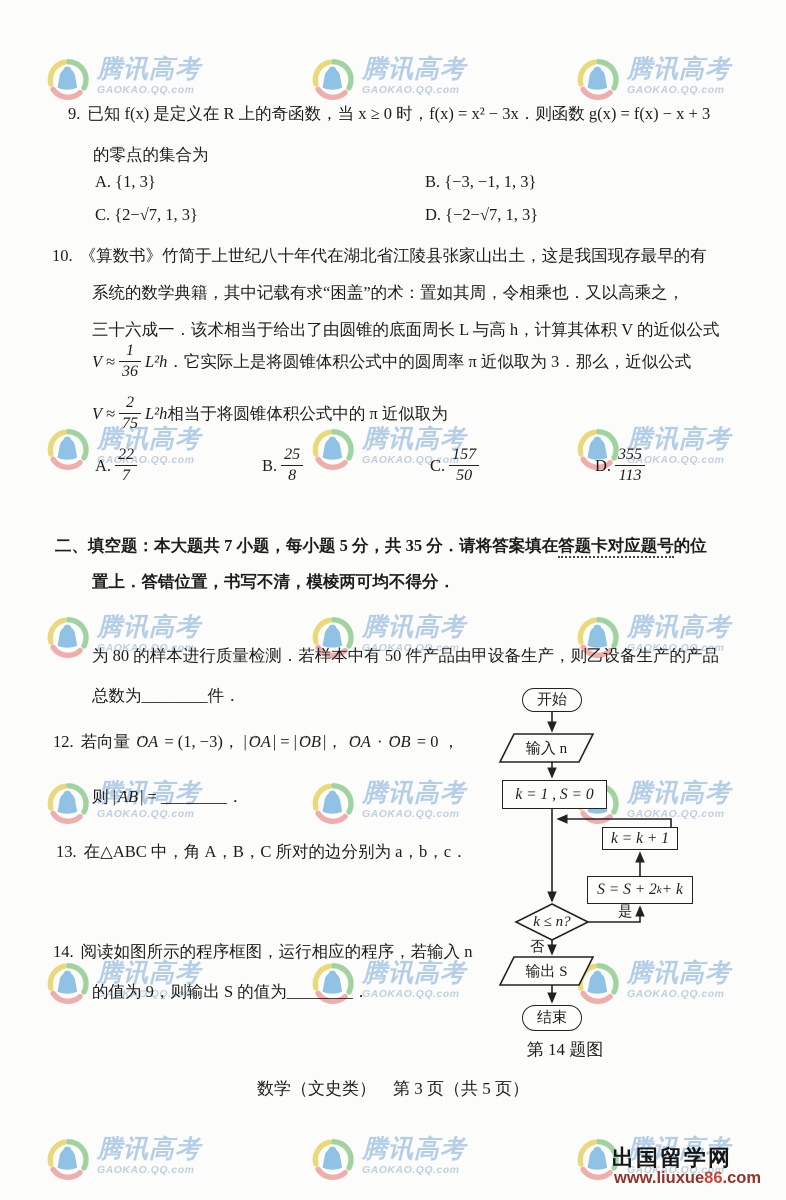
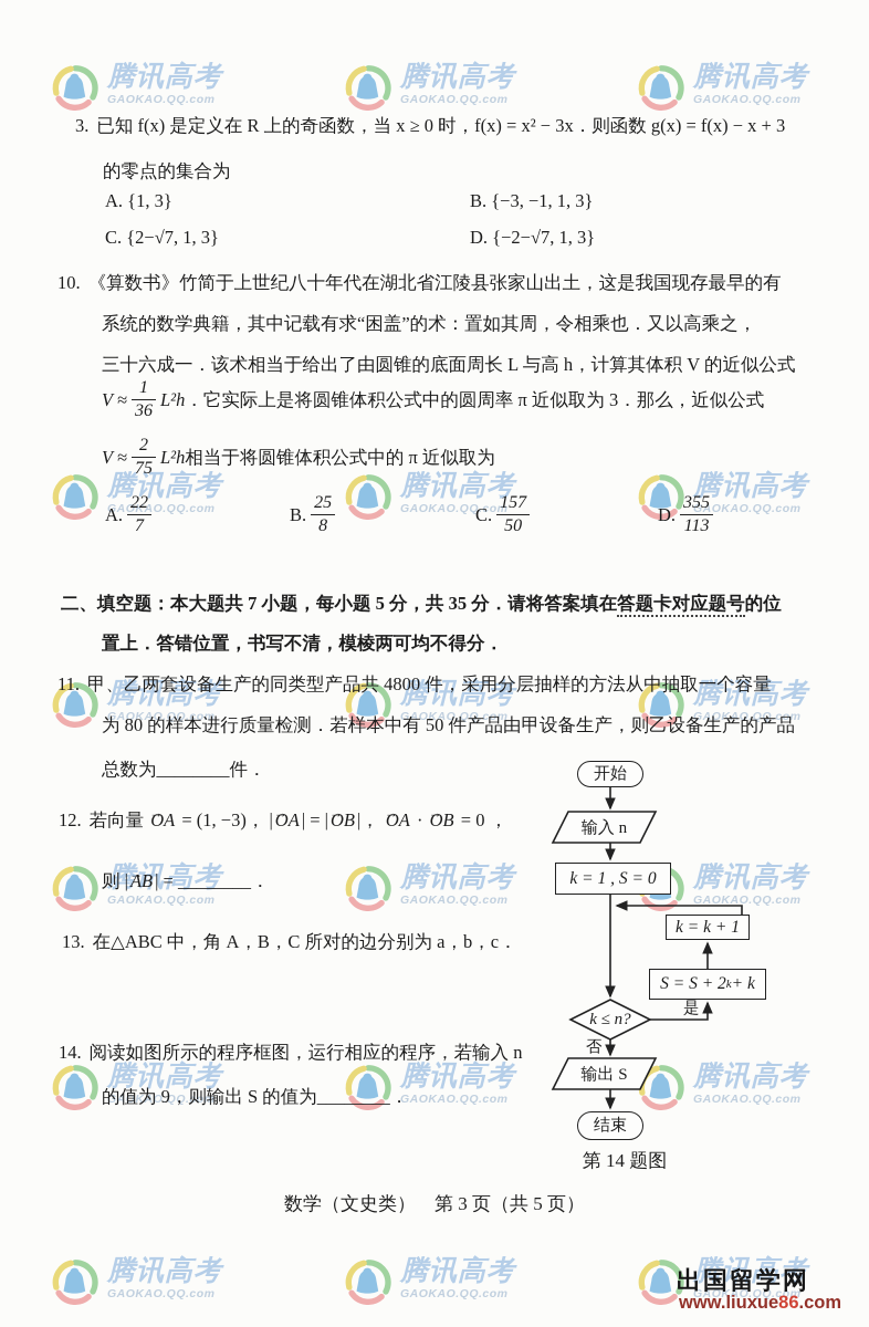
  腾讯高考
  GAOKAO.QQ.com
  腾讯高考
  GAOKAO.QQ.com
  腾讯高考
  GAOKAO.QQ.com
  腾讯高考
  GAOKAO.QQ.com
  腾讯高考
  GAOKAO.QQ.com
  腾讯高考
  GAOKAO.QQ.com
  腾讯高考
  GAOKAO.QQ.com
  腾讯高考
  GAOKAO.QQ.com
  腾讯高考
  GAOKAO.QQ.com
  腾讯高考
  GAOKAO.QQ.com
  腾讯高考
  GAOKAO.QQ.com
  腾讯高考
  GAOKAO.QQ.com
  腾讯高考
  GAOKAO.QQ.com
  腾讯高考
  GAOKAO.QQ.com
  腾讯高考
  GAOKAO.QQ.com
  腾讯高考
  GAOKAO.QQ.com
  腾讯高考
  GAOKAO.QQ.com
  腾讯高考
  GAOKAO.QQ.com
- 9. 已知 f(x) 是定义在 R 上的奇函数，当 x ≥ 0 时，f(x) = x² − 3x．则函数 g(x) = f(x) − x + 3
+ 3. 已知 f(x) 是定义在 R 上的奇函数，当 x ≥ 0 时，f(x) = x² − 3x．则函数 g(x) = f(x) − x + 3
  的零点的集合为
  A. {1, 3}
  B. {−3, −1, 1, 3}
  C. {2−√7, 1, 3}
  D. {−2−√7, 1, 3}
  10. 《算数书》竹简于上世纪八十年代在湖北省江陵县张家山出土，这是我国现存最早的有
  系统的数学典籍，其中记载有求“困盖”的术：置如其周，令相乘也．又以高乘之，
  三十六成一．该术相当于给出了由圆锥的底面周长 L 与高 h，计算其体积 V 的近似公式
  V ≈
  1
  36
  L²h
  ．它实际上是将圆锥体积公式中的圆周率 π 近似取为 3．那么，近似公式
  V ≈
  2
  75
  L²h
  相当于将圆锥体积公式中的 π 近似取为
  A.
  22
  7
  B.
  25
  8
  C.
  157
  50
  D.
  355
  113
  二、填空题：本大题共 7 小题，每小题 5 分，共 35 分．请将答案填在答题卡对应题号的位
  置上．答错位置，书写不清，模棱两可均不得分．
+ 11. 甲、乙两套设备生产的同类型产品共 4800 件，采用分层抽样的方法从中抽取一个容量
  为 80 的样本进行质量检测．若样本中有 50 件产品由甲设备生产，则乙设备生产的产品
  总数为________件．
  12. 若向量 OA = (1, −3)， |OA| = |OB|， OA · OB = 0 ，
  则 |AB| = ________．
  13. 在△ABC 中，角 A，B，C 所对的边分别为 a，b，c．
  14. 阅读如图所示的程序框图，运行相应的程序，若输入 n
  的值为 9，则输出 S 的值为________．
  开始
  输入 n
  k = 1 , S = 0
  k = k + 1
  S = S + 2
  k
  + k
  k ≤ n?
  是
  否
  输出 S
  结束
  第 14 题图
  数学（文史类） 第 3 页（共 5 页）
  出国留学网
  www.liuxue86.com
